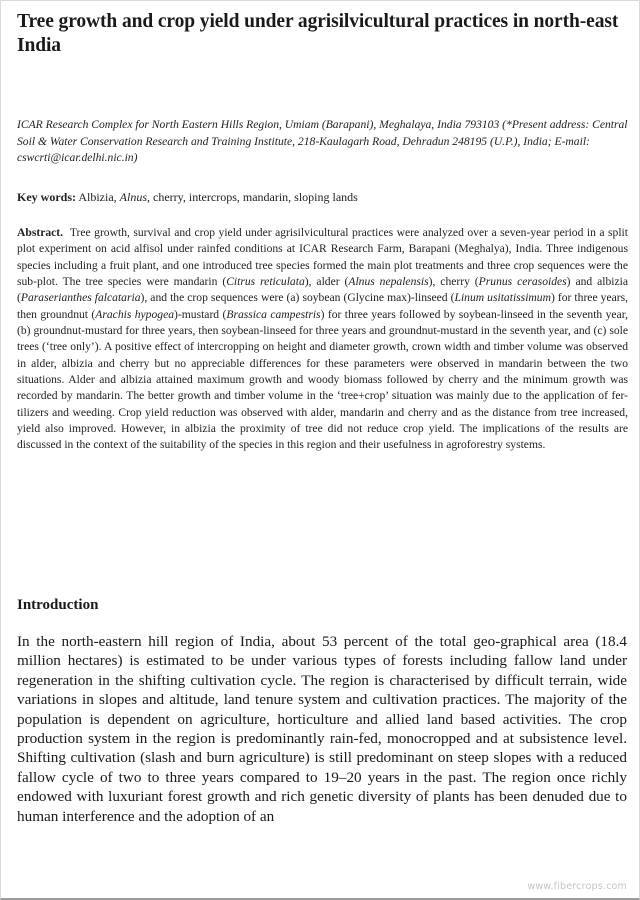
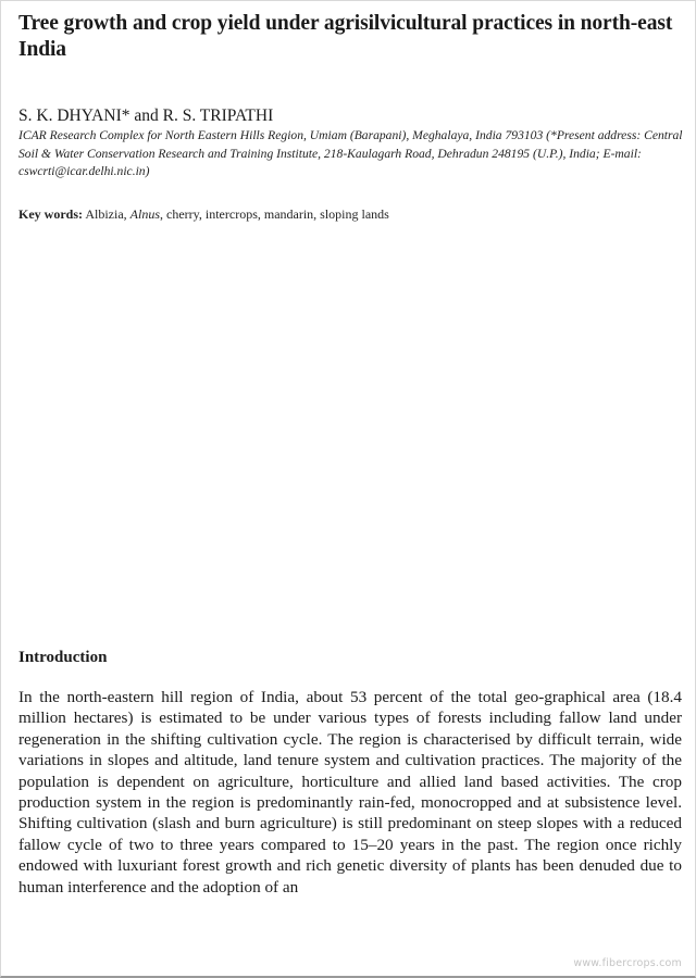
  Tree growth and crop yield under agrisilvicultural practices in north-east India
+ S. K. DHYANI* and R. S. TRIPATHI
  ICAR Research Complex for North Eastern Hills Region, Umiam (Barapani), Meghalaya, India 793103 (*Present address: Central Soil & Water Conservation Research and Training Institute, 218-Kaulagarh Road, Dehradun 248195 (U.P.), India; E-mail: cswcrti@icar.delhi.nic.in)
  Key words: Albizia, Alnus, cherry, intercrops, mandarin, sloping lands
- Abstract. Tree growth, survival and crop yield under agrisilvicultural practices were analyzed over a seven-year period in a split plot experiment on acid alfisol under rainfed conditions at ICAR Research Farm, Barapani (Meghalya), India. Three indigenous species including a fruit plant, and one introduced tree species formed the main plot treatments and three crop sequences were the sub-plot. The tree species were mandarin (Citrus reticulata), alder (Alnus nepalensis), cherry (Prunus cerasoides) and albizia (Paraserianthes falcataria), and the crop sequences were (a) soybean (Glycine max)-linseed (Linum usitatissimum) for three years, then groundnut (Arachis hypogea)-mustard (Brassica campestris) for three years followed by soybean-linseed in the seventh year, (b) groundnut-mustard for three years, then soybean-linseed for three years and groundnut-mustard in the seventh year, and (c) sole trees (‘tree only’). A positive effect of intercropping on height and diameter growth, crown width and timber volume was observed in alder, albizia and cherry but no appreciable differences for these parameters were observed in mandarin between the two situations. Alder and albizia attained maximum growth and woody biomass followed by cherry and the minimum growth was recorded by mandarin. The better growth and timber volume in the ‘tree+crop’ situation was mainly due to the application of fer-tilizers and weeding. Crop yield reduction was observed with alder, mandarin and cherry and as the distance from tree increased, yield also improved. However, in albizia the proximity of tree did not reduce crop yield. The implications of the results are discussed in the context of the suitability of the species in this region and their usefulness in agroforestry systems.
  Introduction
- In the north-eastern hill region of India, about 53 percent of the total geo-graphical area (18.4 million hectares) is estimated to be under various types of forests including fallow land under regeneration in the shifting cultivation cycle. The region is characterised by difficult terrain, wide variations in slopes and altitude, land tenure system and cultivation practices. The majority of the population is dependent on agriculture, horticulture and allied land based activities. The crop production system in the region is predominantly rain-fed, monocropped and at subsistence level. Shifting cultivation (slash and burn agriculture) is still predominant on steep slopes with a reduced fallow cycle of two to three years compared to 19–20 years in the past. The region once richly endowed with luxuriant forest growth and rich genetic diversity of plants has been denuded due to human interference and the adoption of an
+ In the north-eastern hill region of India, about 53 percent of the total geo-graphical area (18.4 million hectares) is estimated to be under various types of forests including fallow land under regeneration in the shifting cultivation cycle. The region is characterised by difficult terrain, wide variations in slopes and altitude, land tenure system and cultivation practices. The majority of the population is dependent on agriculture, horticulture and allied land based activities. The crop production system in the region is predominantly rain-fed, monocropped and at subsistence level. Shifting cultivation (slash and burn agriculture) is still predominant on steep slopes with a reduced fallow cycle of two to three years compared to 15–20 years in the past. The region once richly endowed with luxuriant forest growth and rich genetic diversity of plants has been denuded due to human interference and the adoption of an
  www.fibercrops.com
